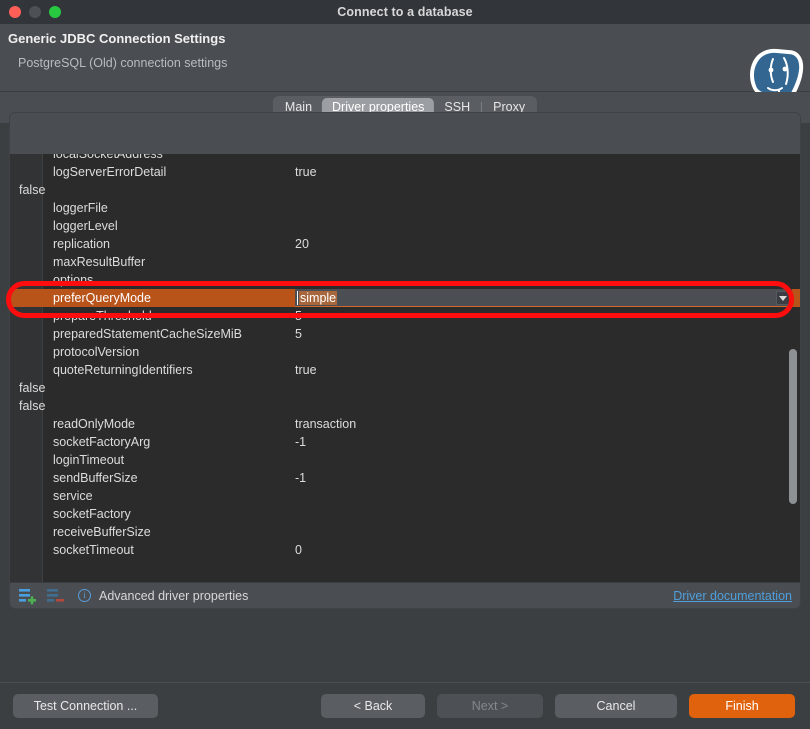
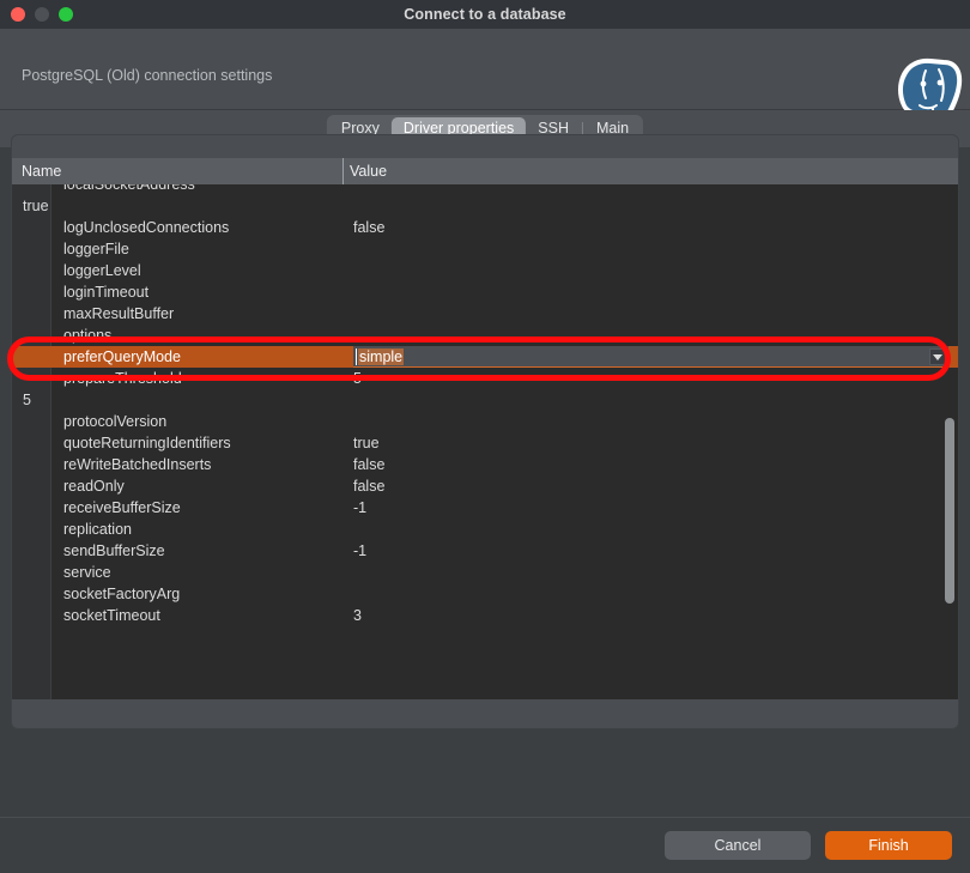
  Connect to a database
- Generic JDBC Connection Settings
  PostgreSQL (Old) connection settings
- Main
+ Proxy
  Driver properties
  SSH
- Proxy
+ Main
+ Name
+ Value
  localSocketAddress
- logServerErrorDetail
  true
+ logUnclosedConnections
  false
  loggerFile
  loggerLevel
- replication
+ loginTimeout
- 20
  maxResultBuffer
  options
  preferQueryMode
  simple
  prepareThreshold
  5
- preparedStatementCacheSizeMiB
  5
  protocolVersion
  quoteReturningIdentifiers
  true
+ reWriteBatchedInserts
  false
+ readOnly
  false
- readOnlyMode
- transaction
- socketFactoryArg
+ receiveBufferSize
  -1
- loginTimeout
+ replication
  sendBufferSize
  -1
  service
- socketFactory
- receiveBufferSize
+ socketFactoryArg
  socketTimeout
- 0
+ 3
- i
- Advanced driver properties
- Driver documentation
- Test Connection ...
- < Back
- Next >
  Cancel
  Finish
